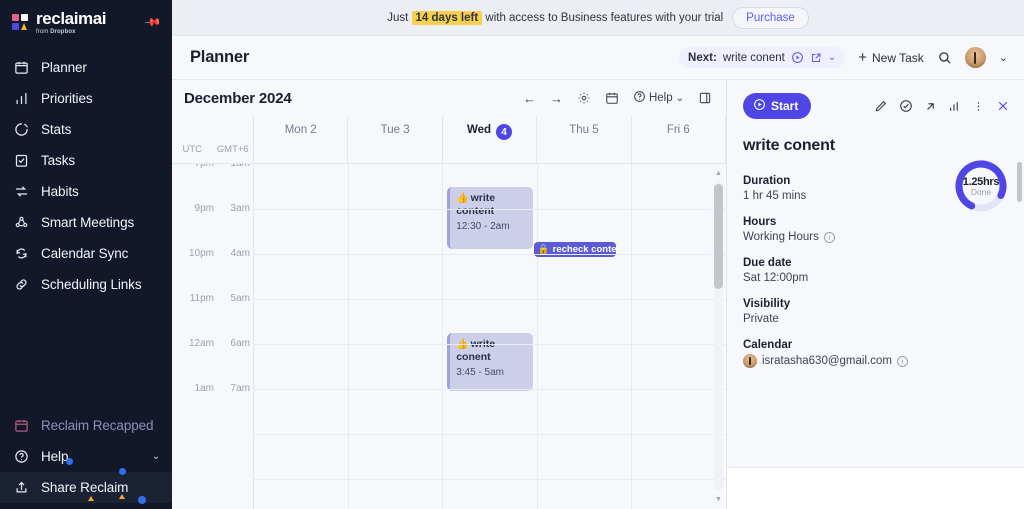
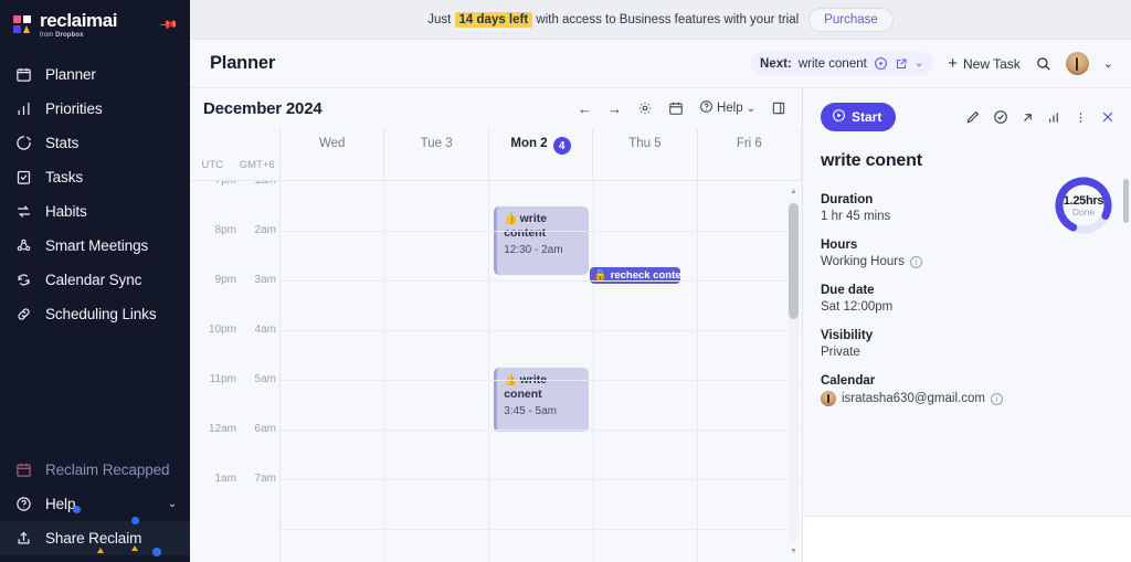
  reclaimai
  Planner
  Priorities
  Stats
  Tasks
  Habits
  Smart Meetings
  Calendar Sync
  Scheduling Links
  Reclaim Recapped
  Help
  ⌄
  Share Reclaim
  Just 14 days left with access to Business features with your trial
  Purchase
  Planner
  Next:
  write conent
  ⌄
  +
  New Task
  ⌄
  December 2024
  ←
  →
  Help
  ⌄
  UTC
  GMT+6
- Mon 2
+ Wed
  Tue 3
- Wed
+ Mon 2
  4
  Thu 5
  Fri 6
  7pm
  1am
+ 8pm
+ 2am
  9pm
  3am
  10pm
  4am
  11pm
  5am
  12am
  6am
  1am
  7am
  👍 write content
  12:30 - 2am
  3:45 - 5am
  🔒
  recheck conte
  Start
  write conent
  1.25hrs
  Done
  Duration
  1 hr 45 mins
  Hours
  Working Hours
  i
  Due date
  Sat 12:00pm
  Visibility
  Private
  Calendar
  isratasha630@gmail.com
  i
